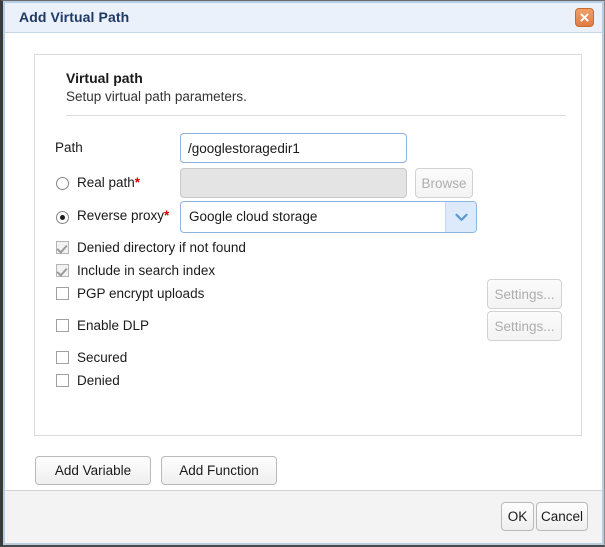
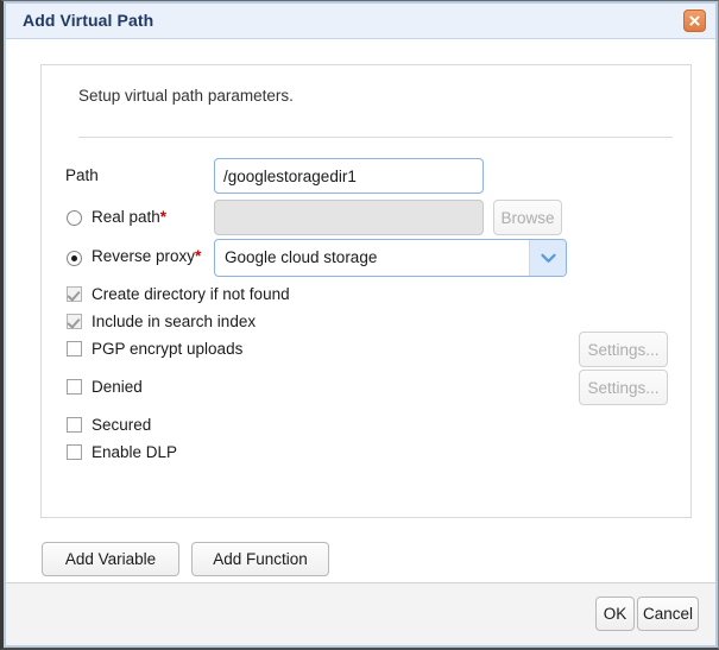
  Add Virtual Path
- Virtual path
  Setup virtual path parameters.
  Path
  /googlestoragedir1
  Real path*
  Browse
  Reverse proxy*
  Google cloud storage
- Denied directory if not found
+ Create directory if not found
  Include in search index
  PGP encrypt uploads
  Settings...
- Enable DLP
+ Denied
  Settings...
  Secured
- Denied
+ Enable DLP
  Add Variable
  Add Function
  OK
  Cancel
